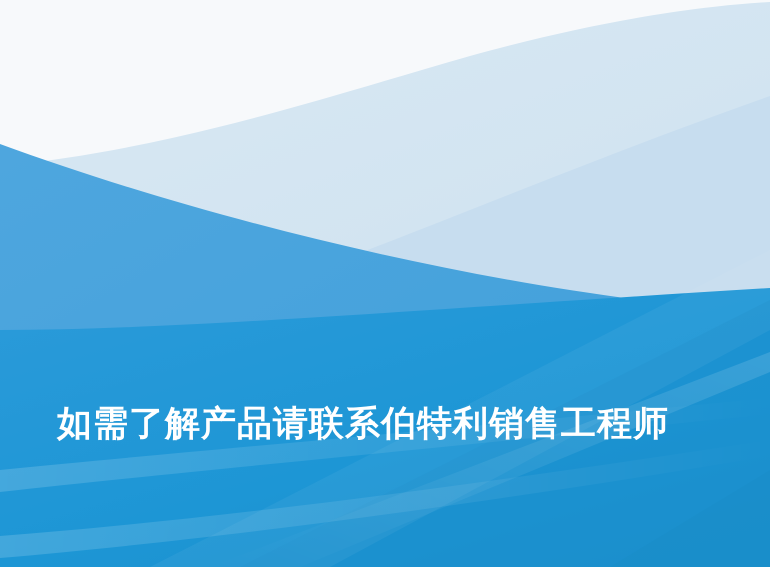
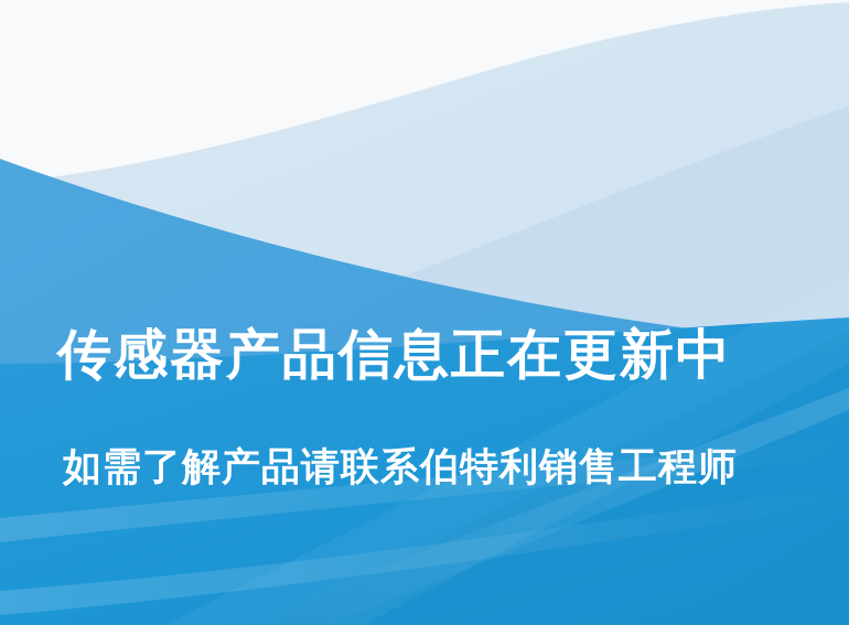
+ 传感器产品信息正在更新中
  如需了解产品请联系伯特利销售工程师
